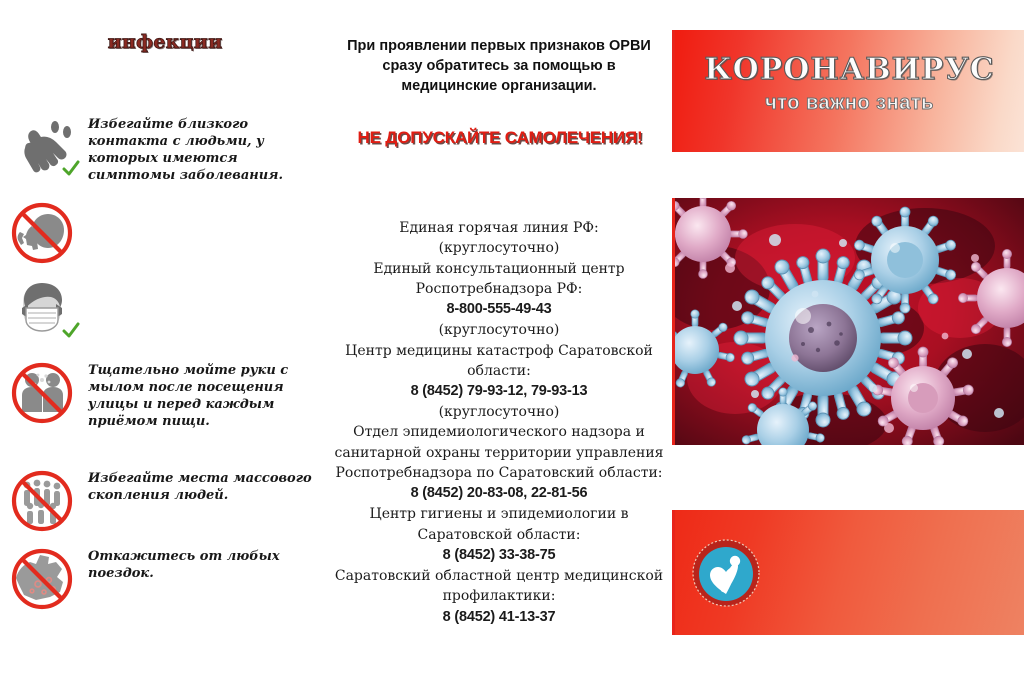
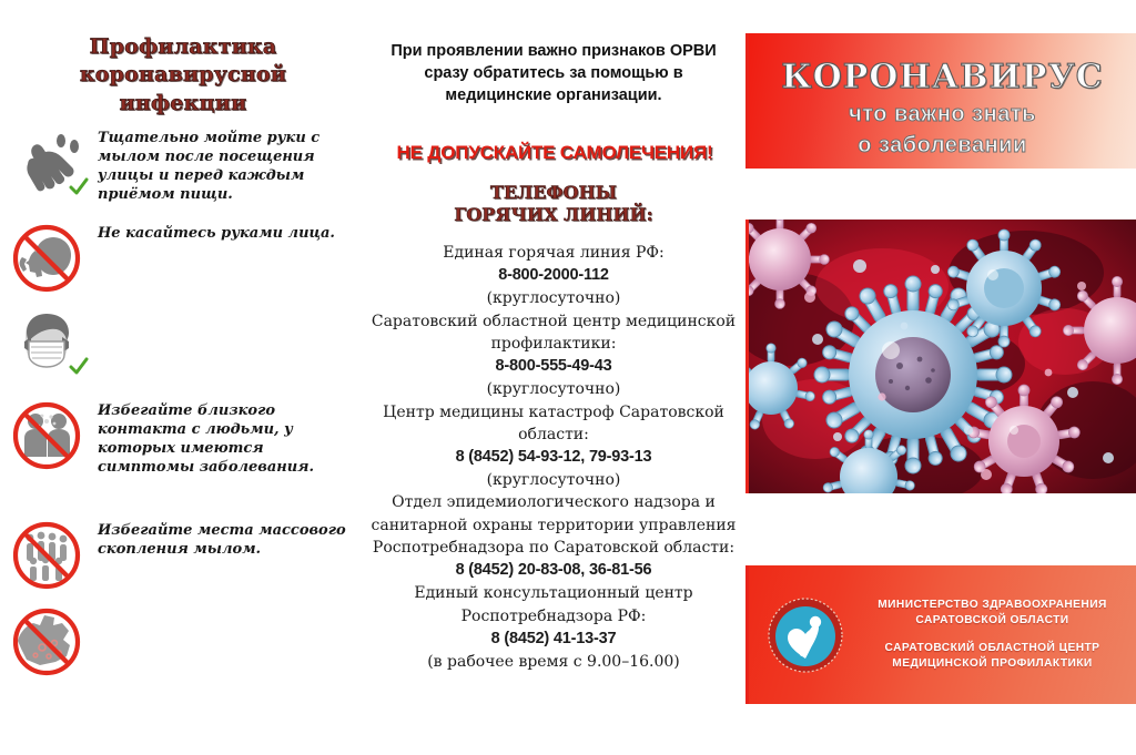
+ Профилактика
+ коронавирусной
  инфекции
- Избегайте близкого контакта с людьми, у которых имеются симптомы заболевания.
+ Тщательно мойте руки с мылом после посещения улицы и перед каждым приёмом пищи.
+ Не касайтесь руками лица.
- Тщательно мойте руки с мылом после посещения улицы и перед каждым приёмом пищи.
+ Избегайте близкого контакта с людьми, у которых имеются симптомы заболевания.
- Избегайте места массового скопления людей.
+ Избегайте места массового скопления мылом.
- Откажитесь от любых поездок.
- При проявлении первых признаков ОРВИ сразу обратитесь за помощью в медицинские организации.
+ При проявлении важно признаков ОРВИ сразу обратитесь за помощью в медицинские организации.
  НЕ ДОПУСКАЙТЕ САМОЛЕЧЕНИЯ!
+ ТЕЛЕФОНЫ
+ ГОРЯЧИХ ЛИНИЙ:
  Единая горячая линия РФ:
+ 8-800-2000-112
  (круглосуточно)
- Единый консультационный центр Роспотребнадзора РФ:
+ Саратовский областной центр медицинской профилактики:
  8-800-555-49-43
  (круглосуточно)
  Центр медицины катастроф Саратовской области:
- 8 (8452) 79-93-12, 79-93-13
+ 8 (8452) 54-93-12, 79-93-13
  (круглосуточно)
- Отдел эпидемиологического надзора и санитарной охраны территории управления Роспотребнадзора по Саратовский области:
+ Отдел эпидемиологического надзора и санитарной охраны территории управления Роспотребнадзора по Саратовской области:
- 8 (8452) 20-83-08, 22-81-56
+ 8 (8452) 20-83-08, 36-81-56
- Центр гигиены и эпидемиологии в Саратовской области:
- 8 (8452) 33-38-75
- Саратовский областной центр медицинской профилактики:
+ Единый консультационный центр Роспотребнадзора РФ:
  8 (8452) 41-13-37
+ (в рабочее время с 9.00–16.00)
  КОРОНАВИРУС
  что важно знать
+ о заболевании
+ МИНИСТЕРСТВО ЗДРАВООХРАНЕНИЯ
+ САРАТОВСКОЙ ОБЛАСТИ
+ САРАТОВСКИЙ ОБЛАСТНОЙ ЦЕНТР
+ МЕДИЦИНСКОЙ ПРОФИЛАКТИКИ
